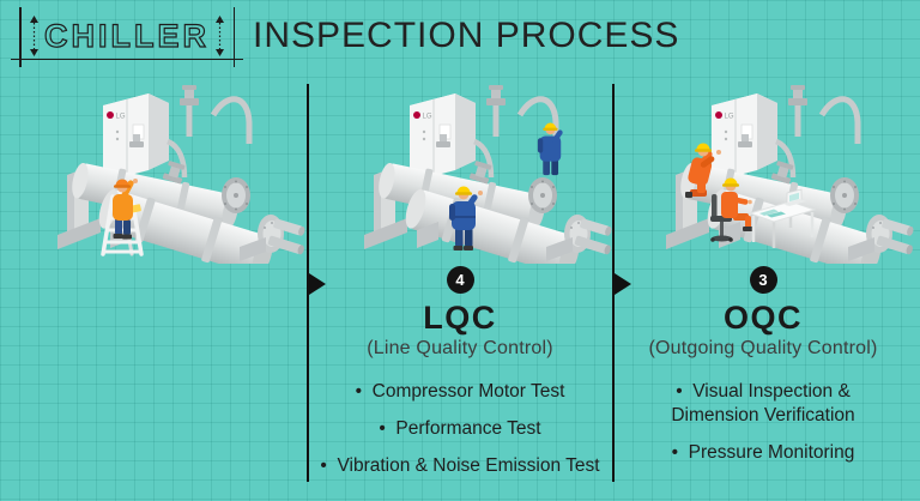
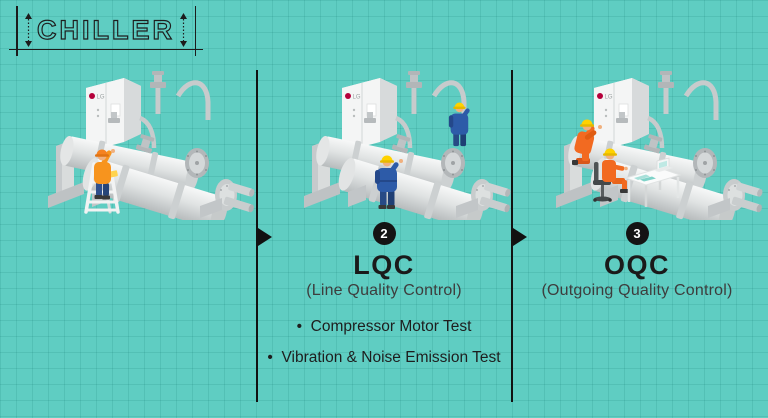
  CHILLER
- INSPECTION PROCESS
- 4
+ 2
  LQC
  (Line Quality Control)
  Compressor Motor Test
- Performance Test
  Vibration & Noise Emission Test
  3
  OQC
  (Outgoing Quality Control)
- Visual Inspection & Dimension Verification
- Pressure Monitoring
